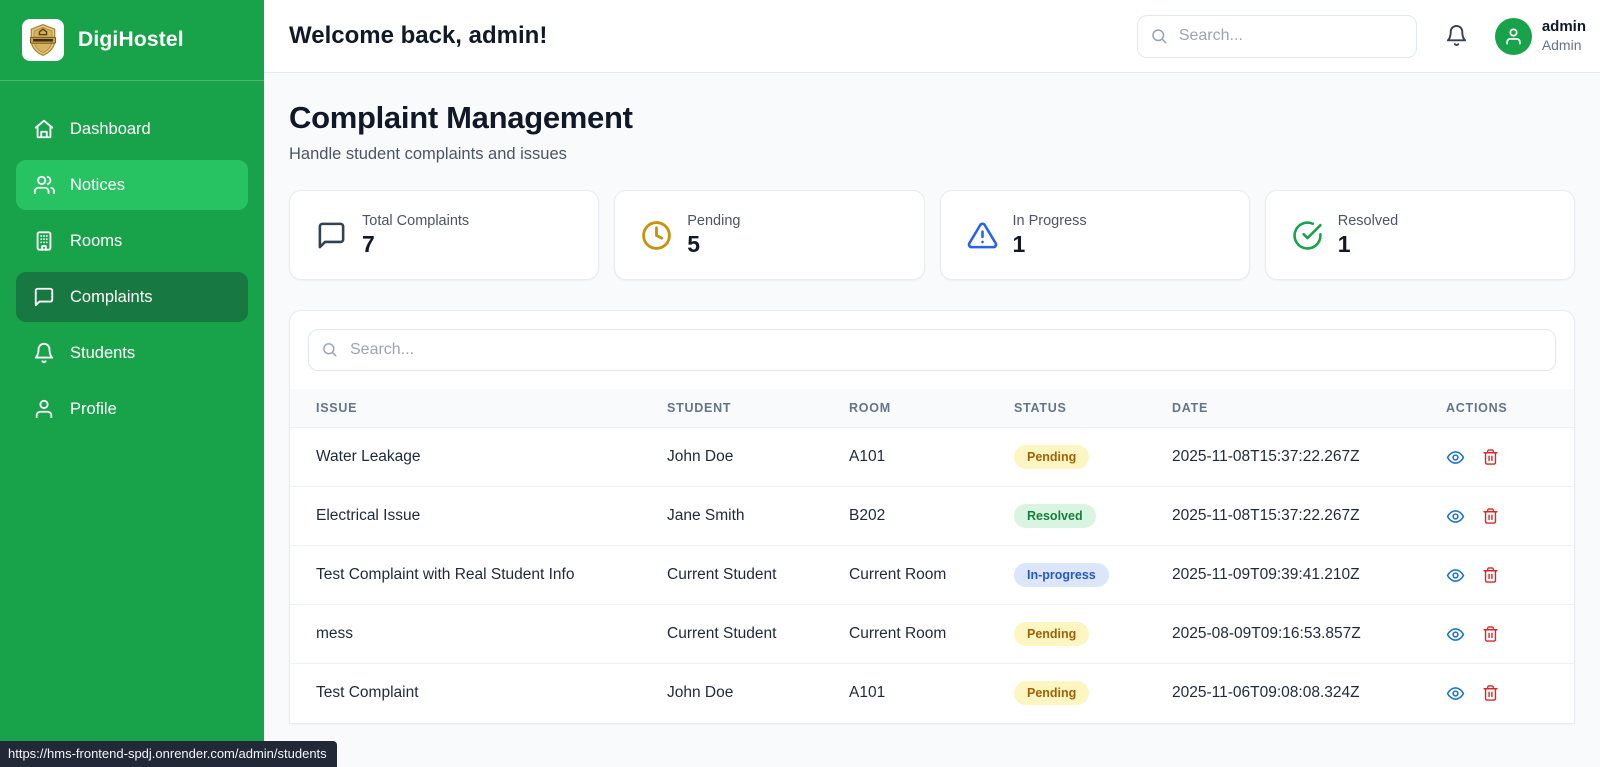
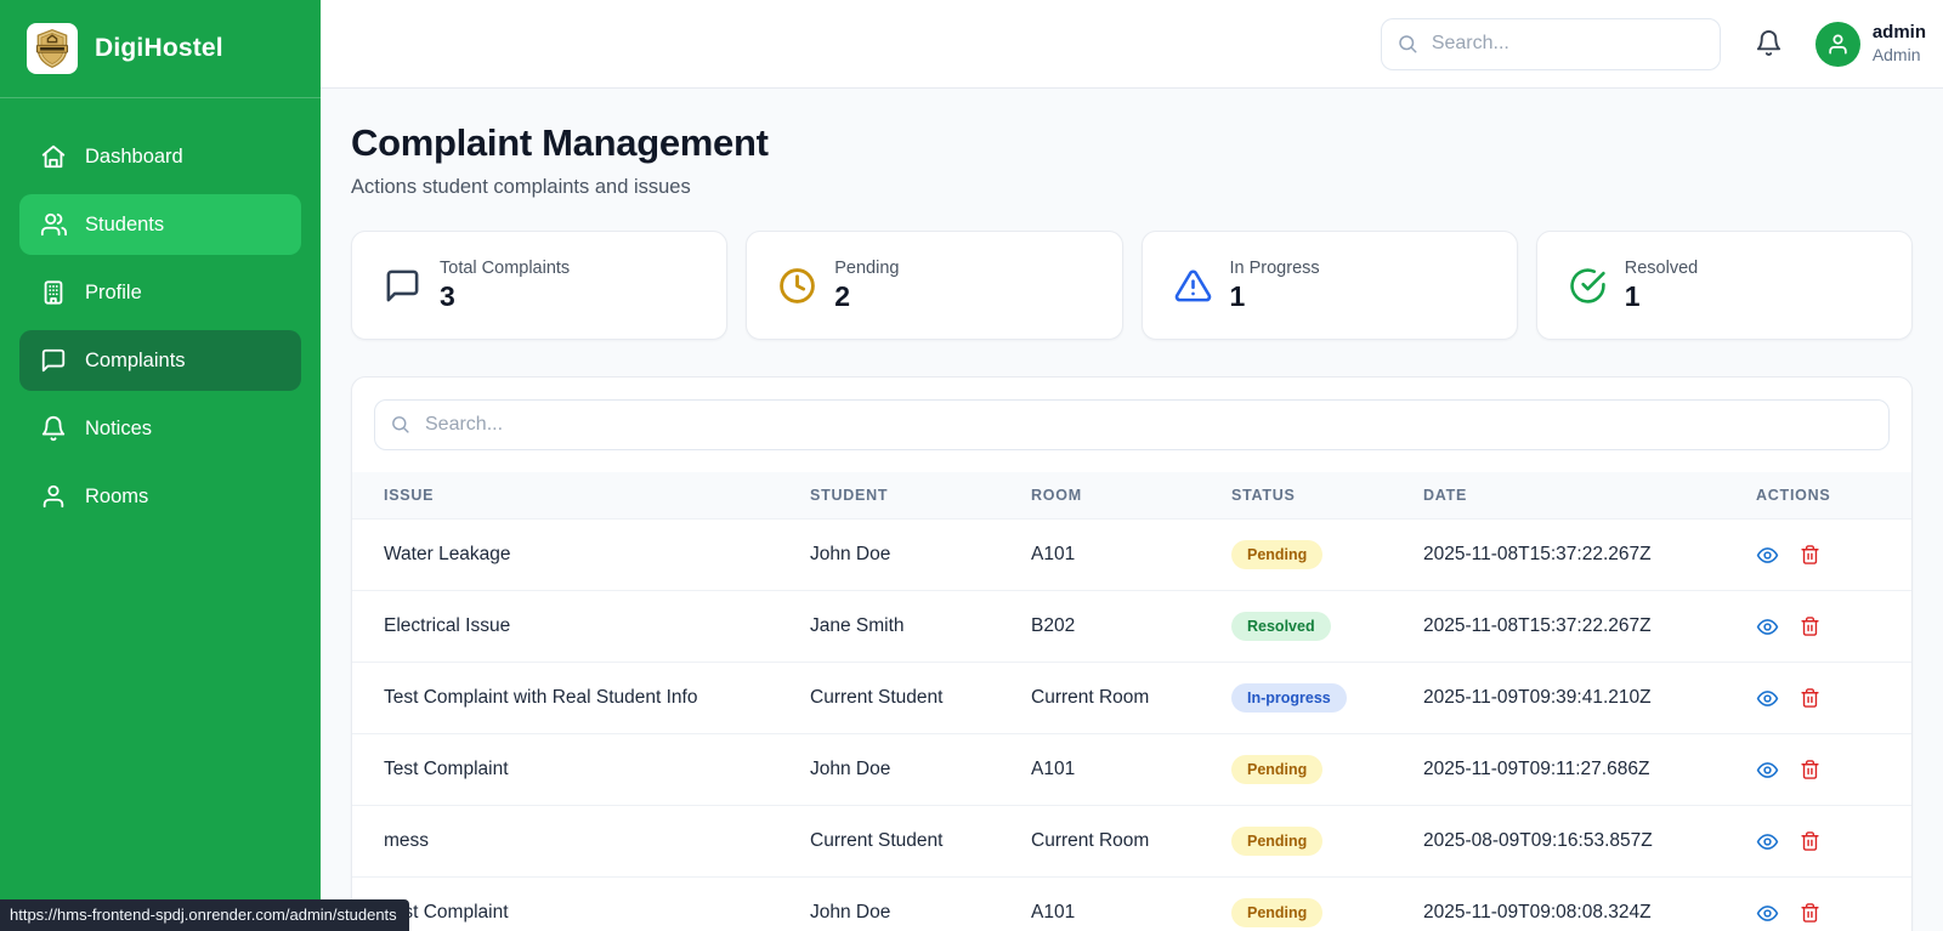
  DigiHostel
  Dashboard
- Notices
+ Students
- Rooms
+ Profile
  Complaints
- Students
+ Notices
- Profile
+ Rooms
- Welcome back, admin!
  Search...
  admin
  Admin
  Complaint Management
- Handle student complaints and issues
+ Actions student complaints and issues
  Total Complaints
- 7
+ 3
  Pending
- 5
+ 2
  In Progress
  1
  Resolved
  1
  Search...
  ISSUE	STUDENT	ROOM	STATUS	DATE	ACTIONS
  Water Leakage	John Doe	A101	Pending	2025-11-08T15:37:22.267Z
  Electrical Issue	Jane Smith	B202	Resolved	2025-11-08T15:37:22.267Z
  Test Complaint with Real Student Info	Current Student	Current Room	In-progress	2025-11-09T09:39:41.210Z
+ Test Complaint	John Doe	A101	Pending	2025-11-09T09:11:27.686Z
  mess	Current Student	Current Room	Pending	2025-08-09T09:16:53.857Z
- Test Complaint	John Doe	A101	Pending	2025-11-06T09:08:08.324Z
+ t Complaint	John Doe	A101	Pending	2025-11-09T09:08:08.324Z
  https://hms-frontend-spdj.onrender.com/admin/students
